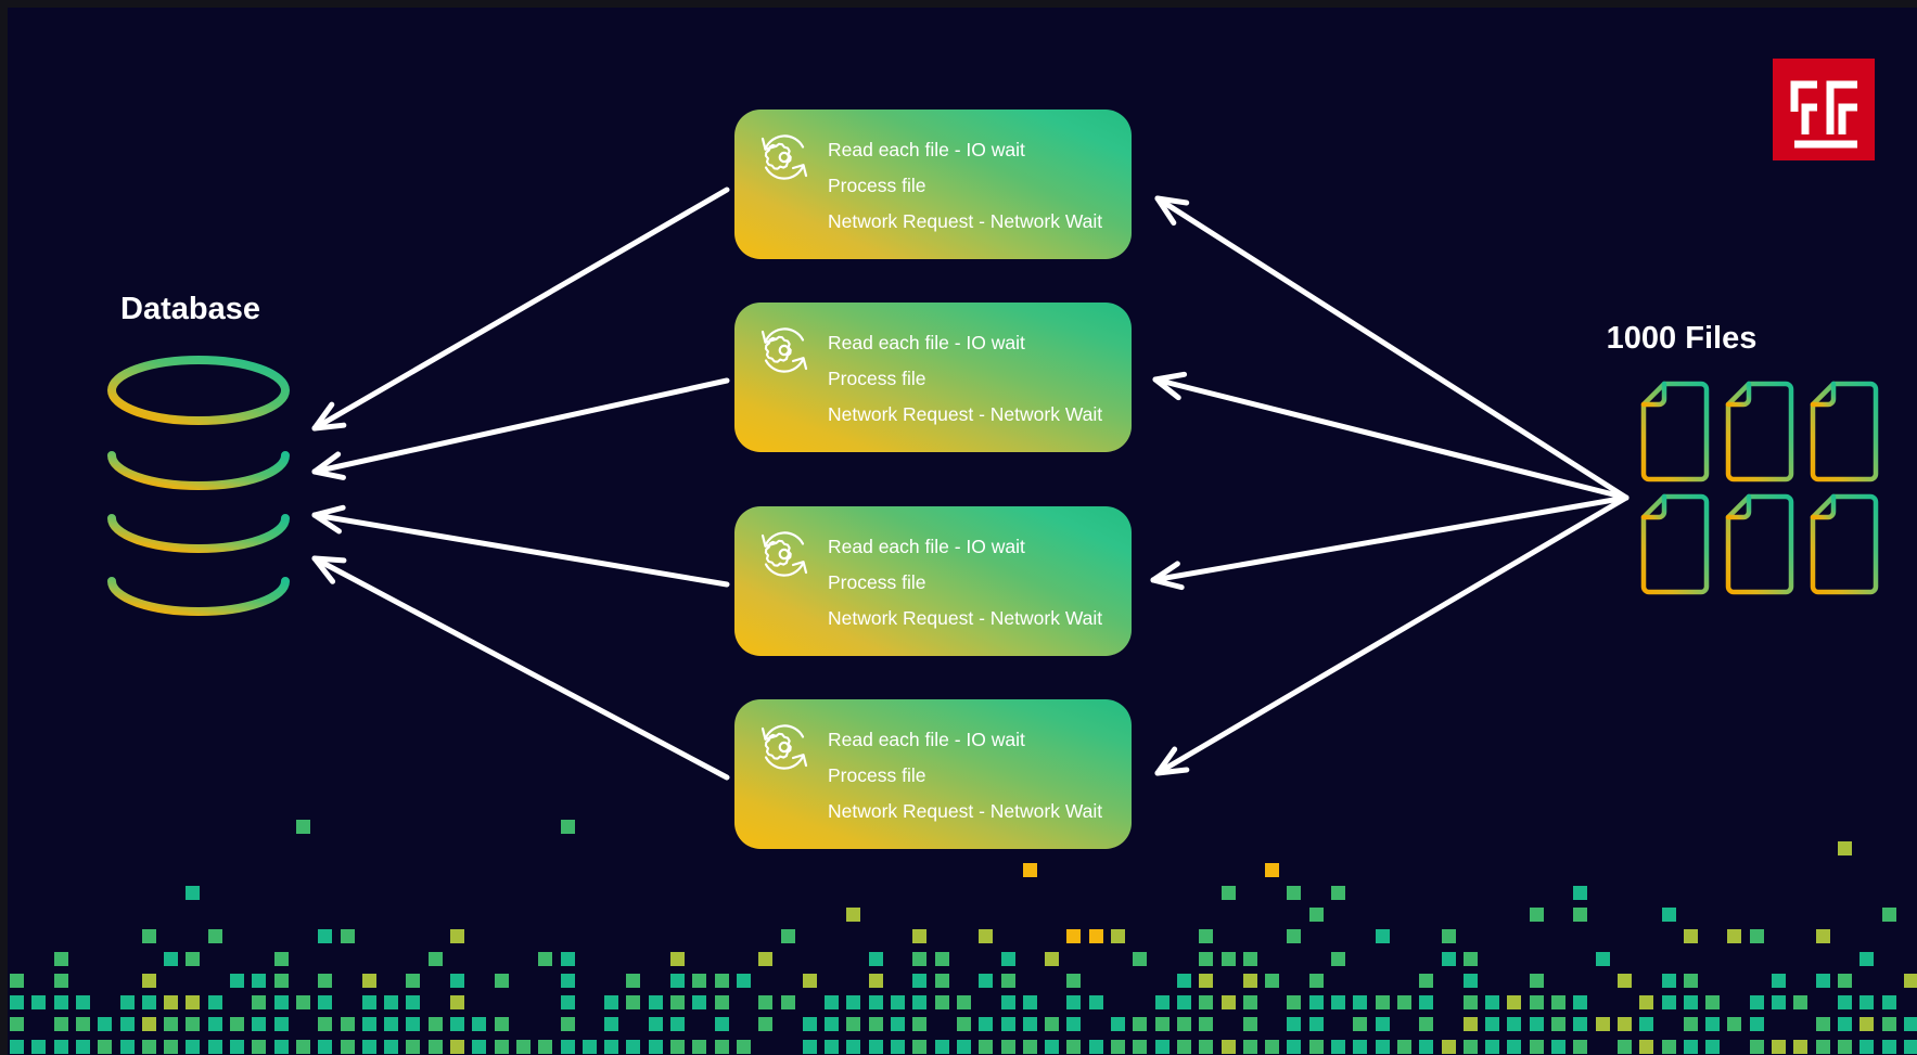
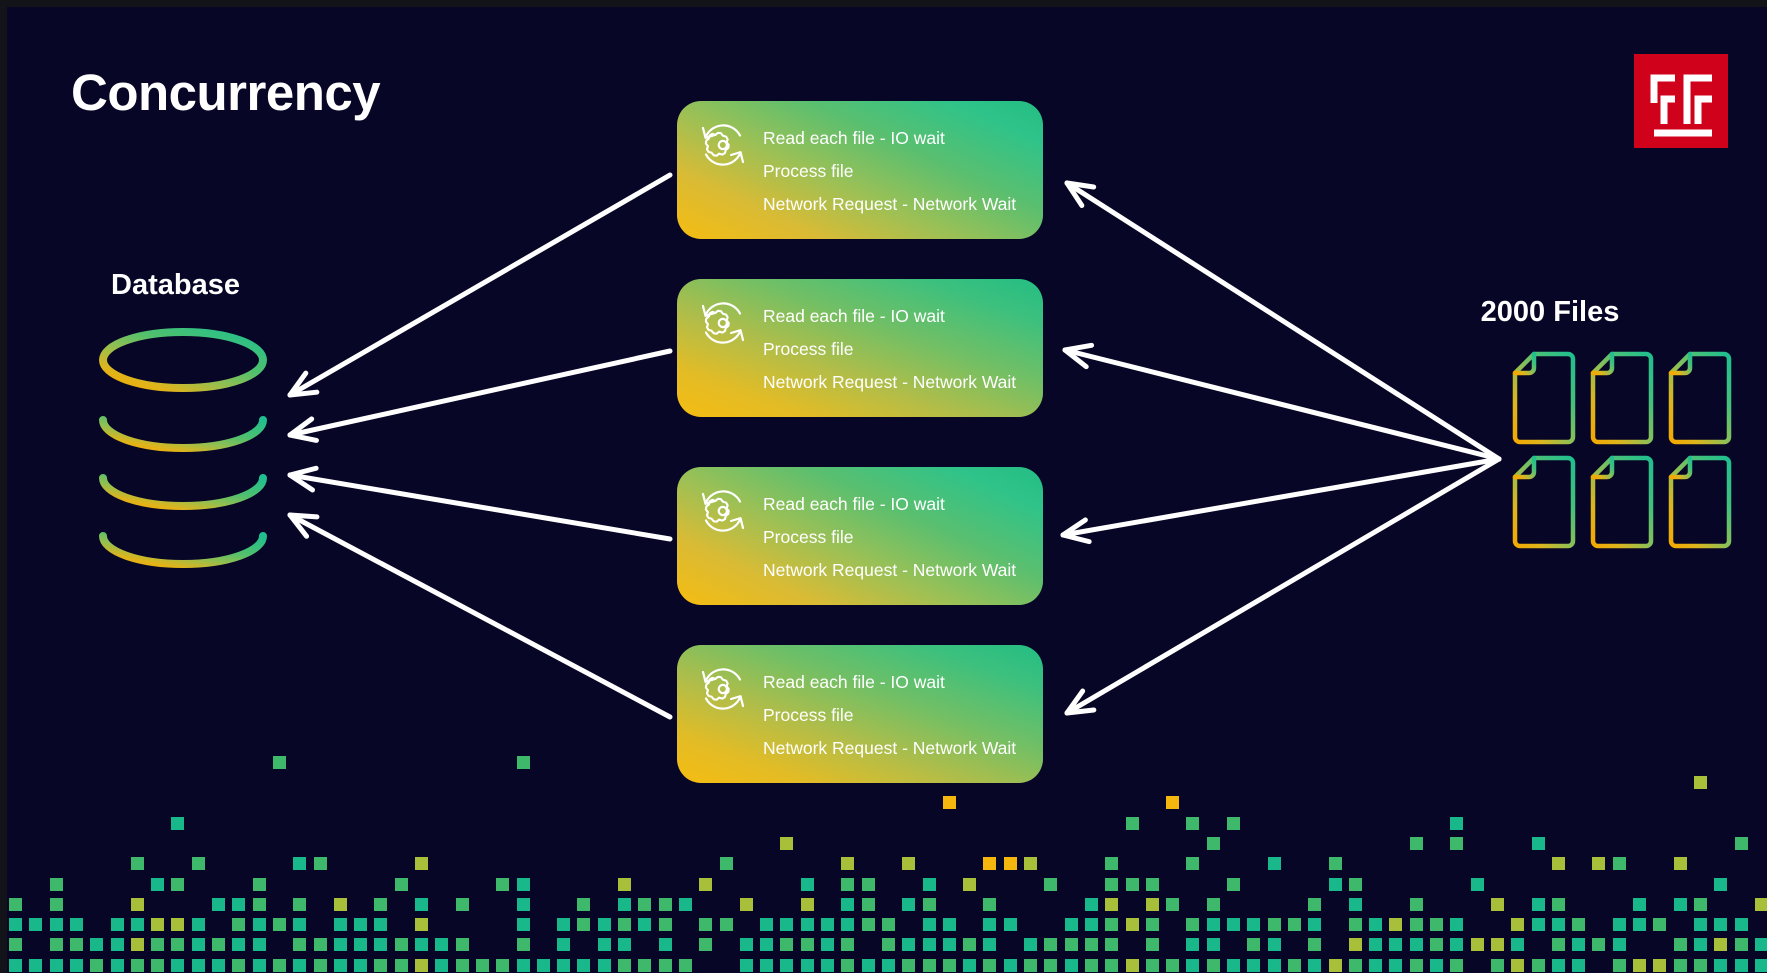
+ Concurrency
  Database
- 1000 Files
+ 2000 Files
  Read each file - IO wait
  Process file
  Network Request - Network Wait
  Read each file - IO wait
  Process file
  Network Request - Network Wait
  Read each file - IO wait
  Process file
  Network Request - Network Wait
  Read each file - IO wait
  Process file
  Network Request - Network Wait
